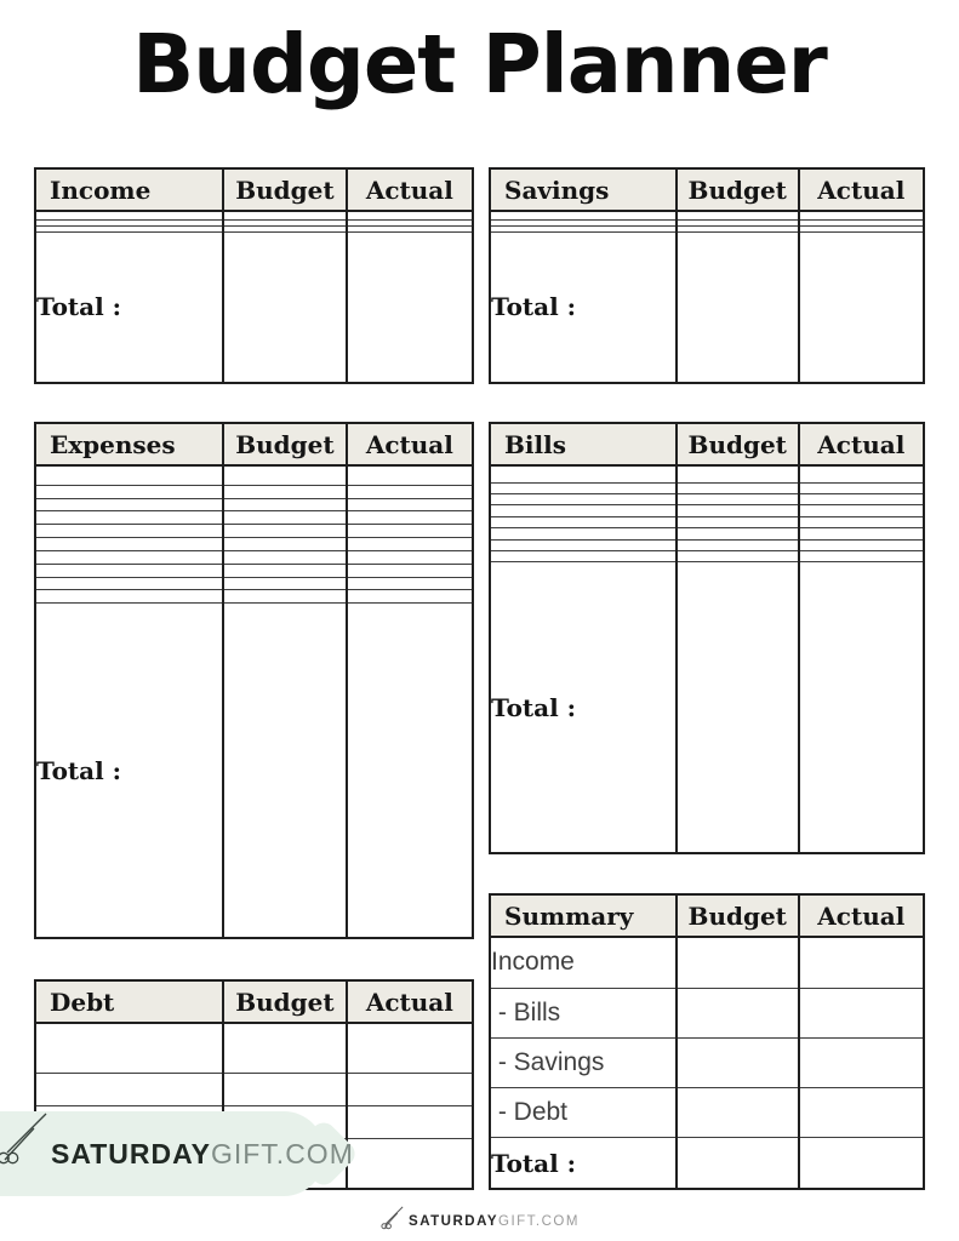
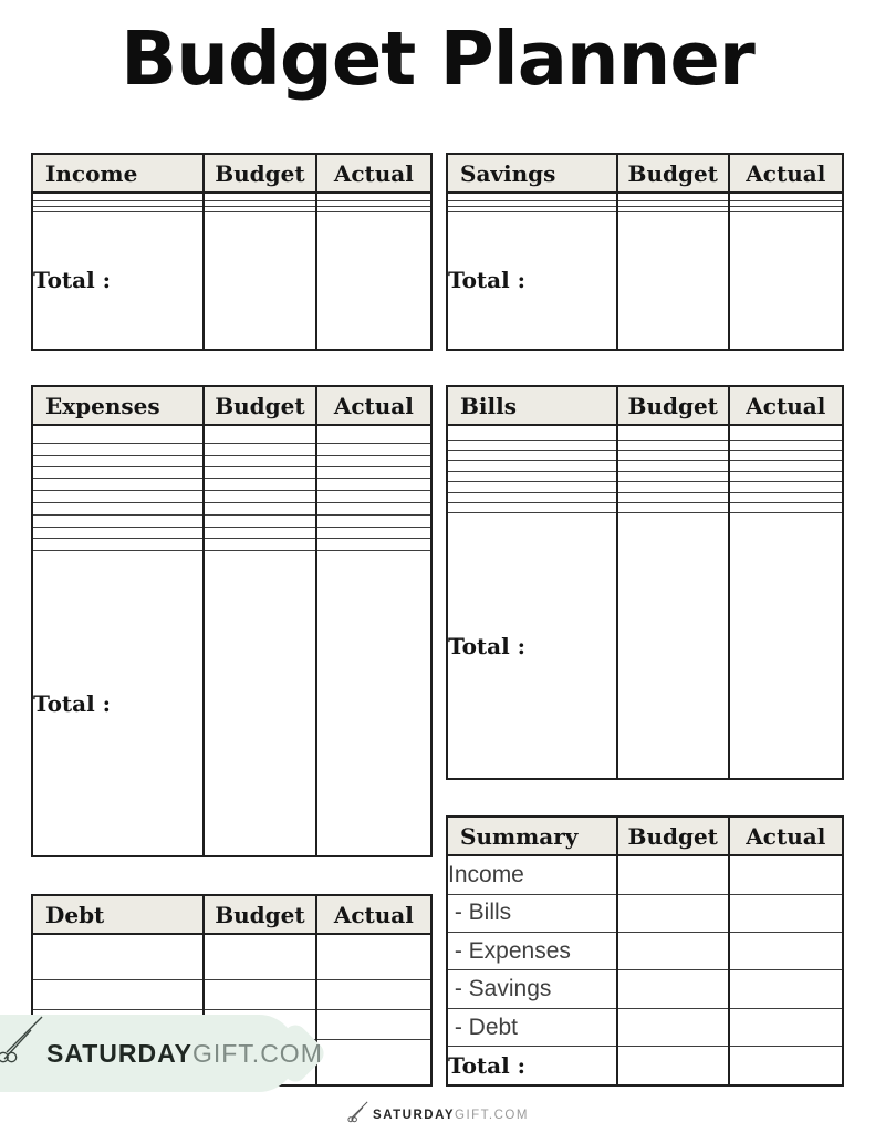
  Budget Planner
  Income	Budget	Actual
  Total :
  Savings	Budget	Actual
  Total :
  Expenses	Budget	Actual
  Total :
  Bills	Budget	Actual
  Total :
  Debt	Budget	Actual
  Summary	Budget	Actual
  Income
  - Bills
+ - Expenses
  - Savings
  - Debt
  Total :
  SATURDAYGIFT.COM
  SATURDAYGIFT.COM
